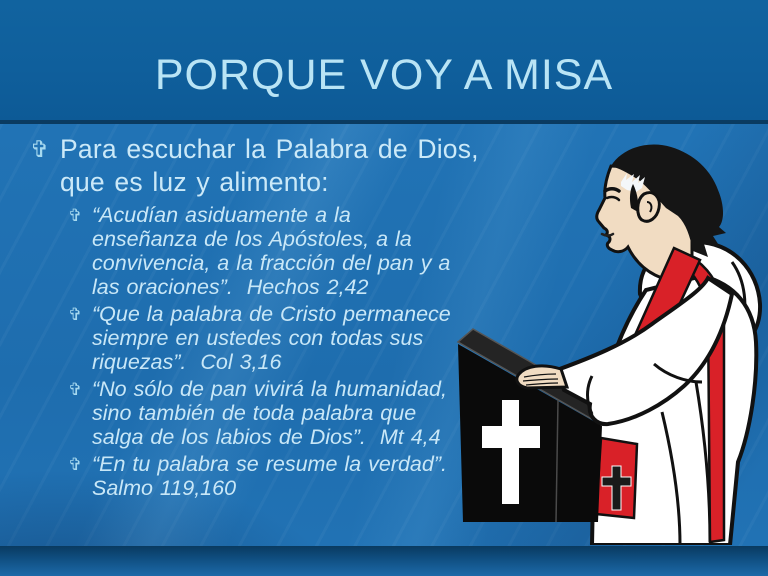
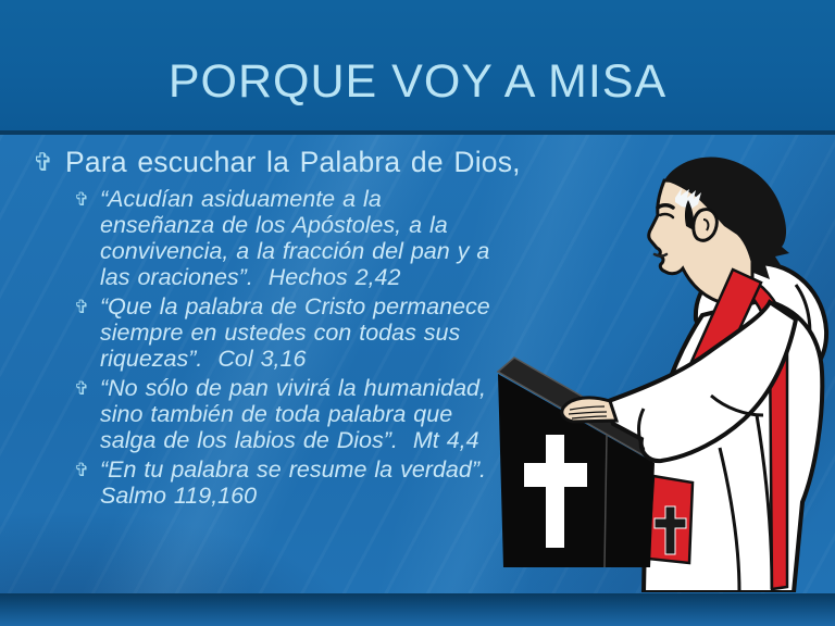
  PORQUE VOY A MISA
  ✞
  Para escuchar la Palabra de Dios,
- que es luz y alimento:
  ✞
  “Acudían asiduamente a la
  enseñanza de los Apóstoles, a la
  convivencia, a la fracción del pan y a
  las oraciones”. Hechos 2,42
  ✞
  “Que la palabra de Cristo permanece
  siempre en ustedes con todas sus
  riquezas”. Col 3,16
  ✞
  “No sólo de pan vivirá la humanidad,
  sino también de toda palabra que
  salga de los labios de Dios”. Mt 4,4
  ✞
  “En tu palabra se resume la verdad”.
  Salmo 119,160
